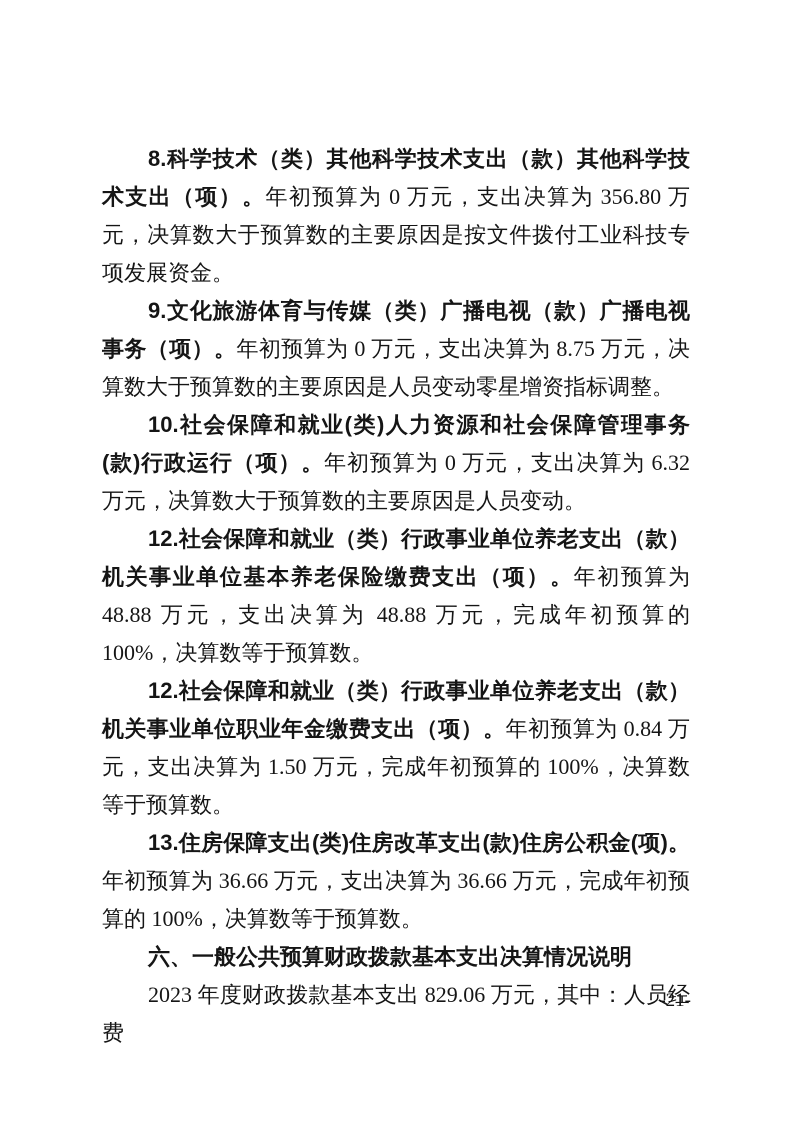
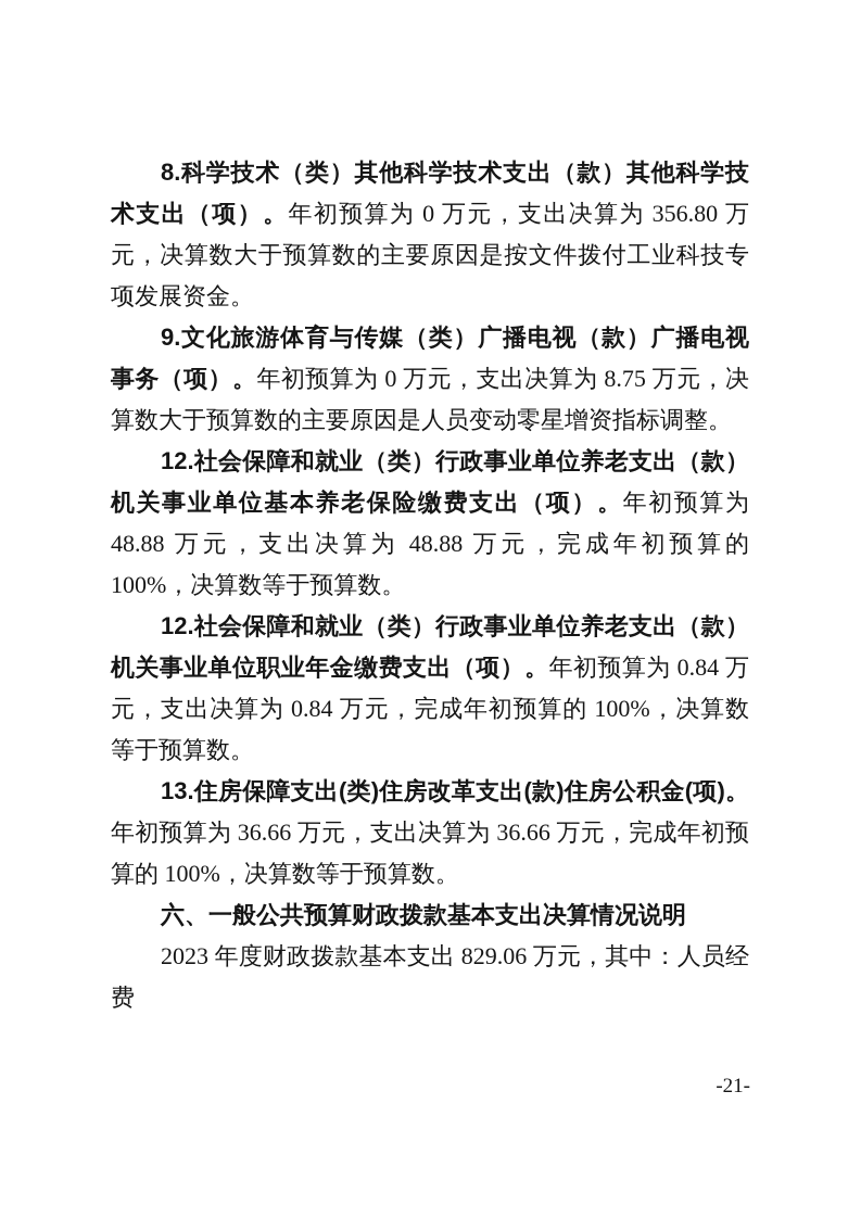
  8.科学技术（类）其他科学技术支出（款）其他科学技术支出（项）。年初预算为 0 万元，支出决算为 356.80 万元，决算数大于预算数的主要原因是按文件拨付工业科技专项发展资金。
  9.文化旅游体育与传媒（类）广播电视（款）广播电视事务（项）。年初预算为 0 万元，支出决算为 8.75 万元，决算数大于预算数的主要原因是人员变动零星增资指标调整。
- 10.社会保障和就业(类)人力资源和社会保障管理事务(款)行政运行（项）。年初预算为 0 万元，支出决算为 6.32 万元，决算数大于预算数的主要原因是人员变动。
  12.社会保障和就业（类）行政事业单位养老支出（款）机关事业单位基本养老保险缴费支出（项）。年初预算为 48.88 万元，支出决算为 48.88 万元，完成年初预算的 100%，决算数等于预算数。
- 12.社会保障和就业（类）行政事业单位养老支出（款）机关事业单位职业年金缴费支出（项）。年初预算为 0.84 万元，支出决算为 1.50 万元，完成年初预算的 100%，决算数等于预算数。
+ 12.社会保障和就业（类）行政事业单位养老支出（款）机关事业单位职业年金缴费支出（项）。年初预算为 0.84 万元，支出决算为 0.84 万元，完成年初预算的 100%，决算数等于预算数。
  13.住房保障支出(类)住房改革支出(款)住房公积金(项)。年初预算为 36.66 万元，支出决算为 36.66 万元，完成年初预算的 100%，决算数等于预算数。
  六、一般公共预算财政拨款基本支出决算情况说明
  2023 年度财政拨款基本支出 829.06 万元，其中：人员经费
  -21-
